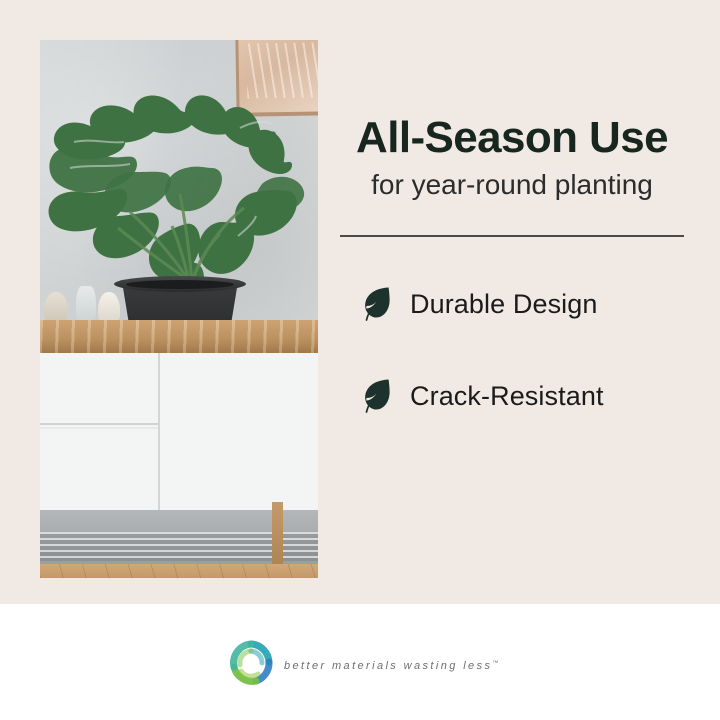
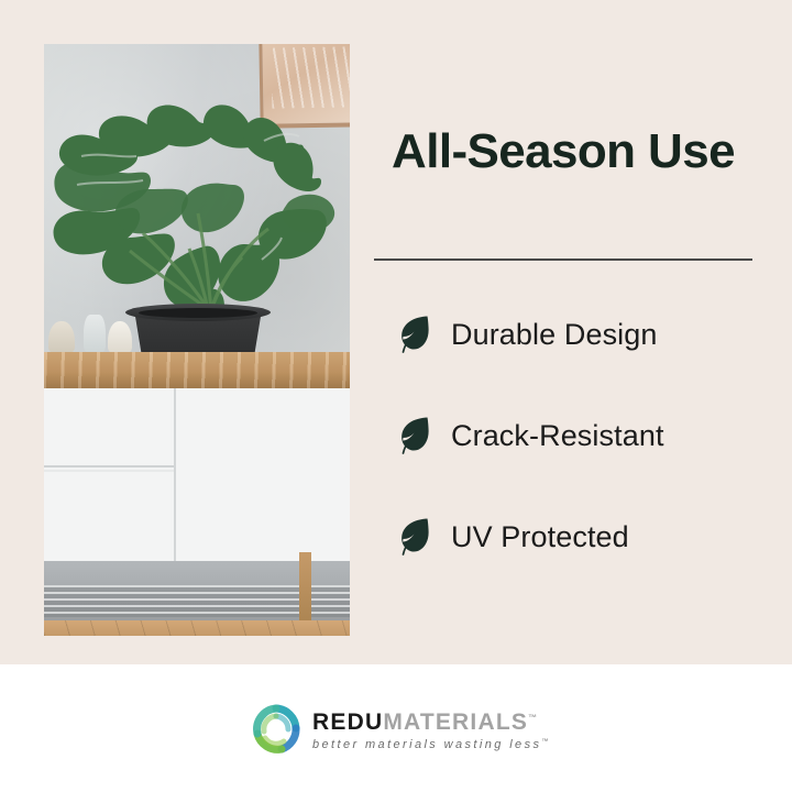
  All-Season Use
- for year-round planting
  Durable Design
  Crack-Resistant
+ UV Protected
+ REDUMATERIALS™
  better materials wasting less
